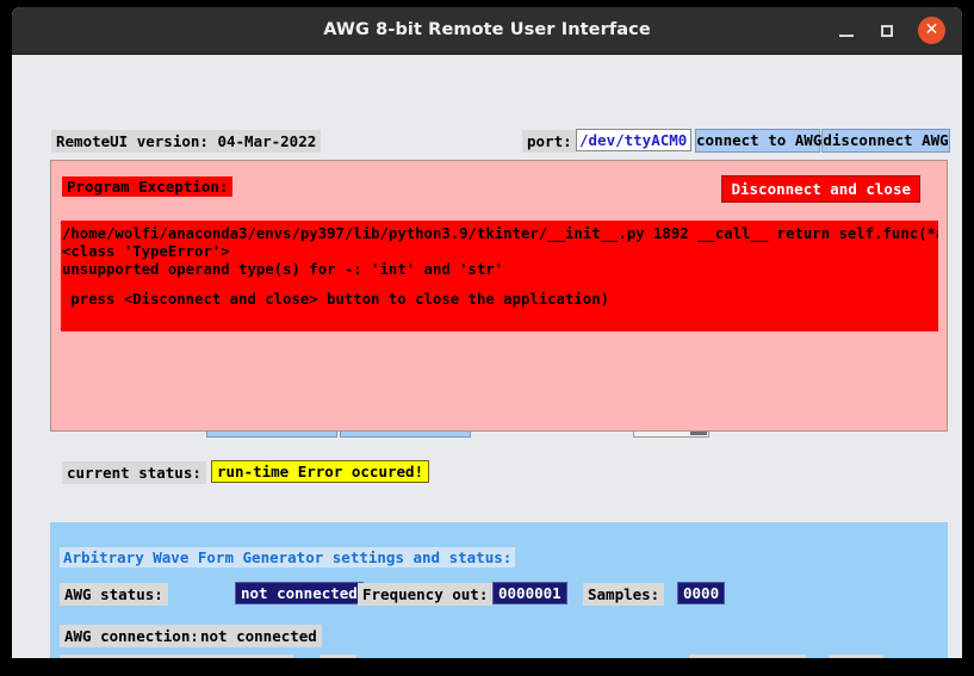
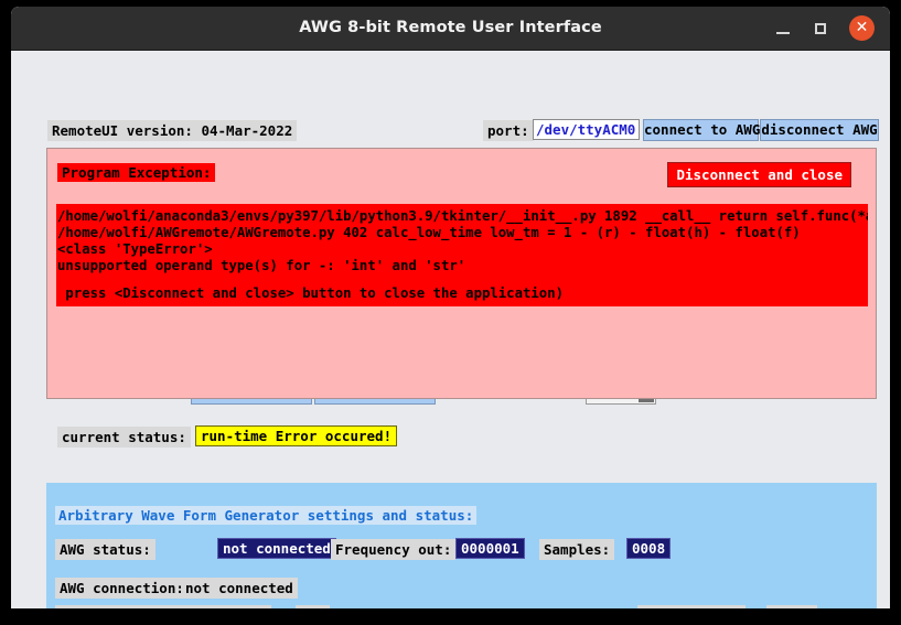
  AWG 8-bit Remote User Interface
  ✕
  RemoteUI version: 04-Mar-2022
  port:
  /dev/ttyACM0
  connect to AWG
  disconnect AWG
  Program Exception:
  Disconnect and close
  /home/wolfi/anaconda3/envs/py397/lib/python3.9/tkinter/__init__.py 1892 __call__ return self.func(*
+ /home/wolfi/AWGremote/AWGremote.py 402 calc_low_time low_tm = 1 - (r) - float(h) - float(f)
  <class 'TypeError'>
  unsupported operand type(s) for -: 'int' and 'str'
  press <Disconnect and close> button to close the application)
  current status:
  run-time Error occured!
  Arbitrary Wave Form Generator settings and status:
  AWG status:
  not connected
  Frequency out:
  0000001
  Samples:
- 0000
+ 0008
  AWG connection
  not connected
